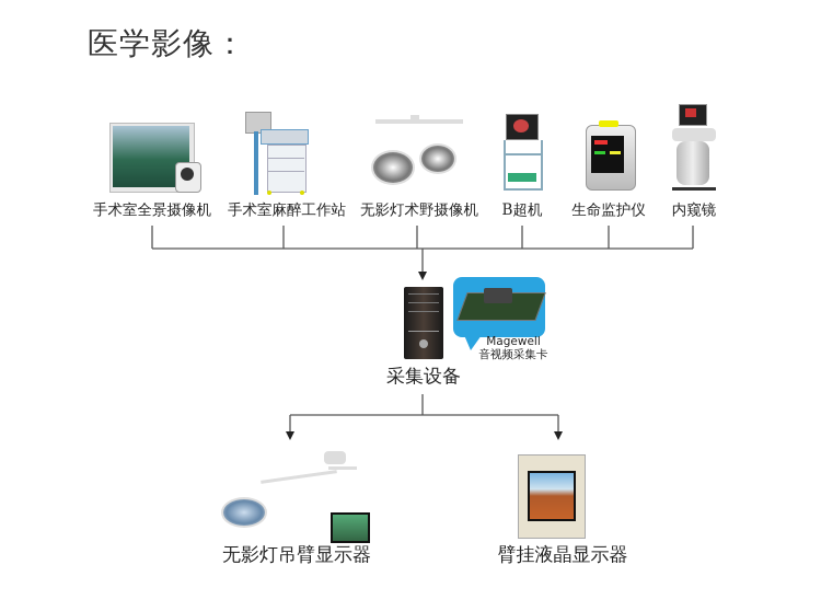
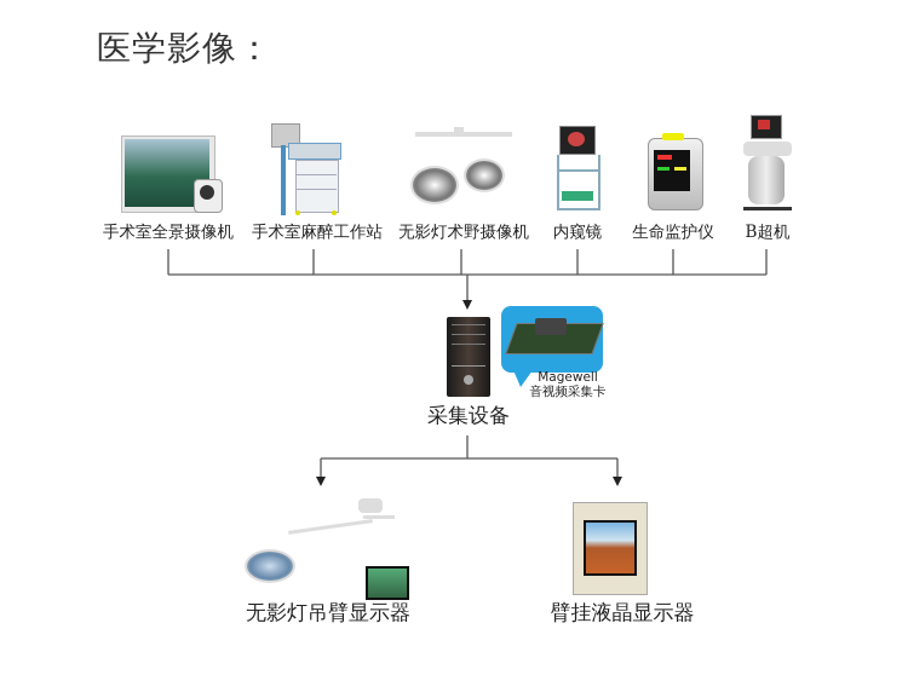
  医学影像：
  手术室全景摄像机
  手术室麻醉工作站
  无影灯术野摄像机
- B超机
+ 内窥镜
  生命监护仪
- 内窥镜
+ B超机
  Magewell
  音视频采集卡
  采集设备
  无影灯吊臂显示器
  臂挂液晶显示器
